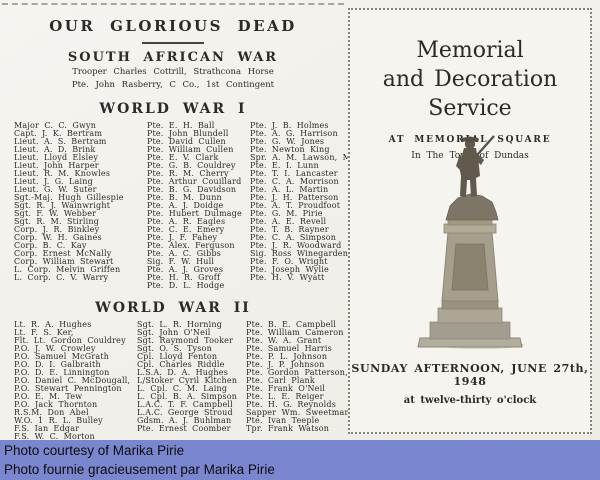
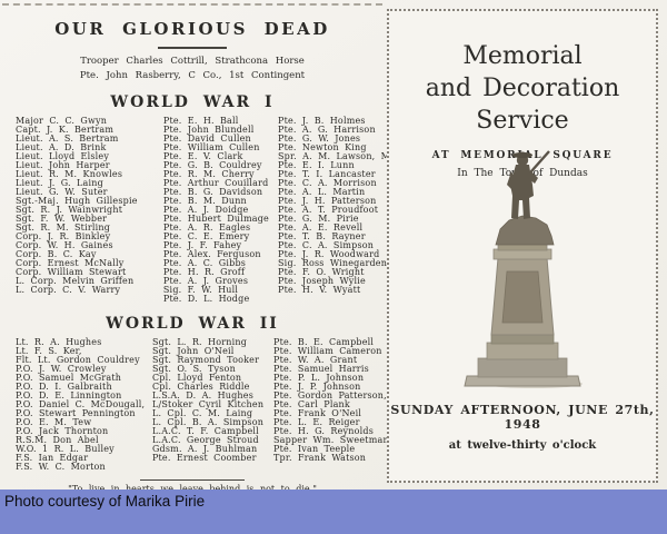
  OUR GLORIOUS DEAD
- SOUTH AFRICAN WAR
  Trooper Charles Cottrill, Strathcona Horse
  Pte. John Rasberry, C Co., 1st Contingent
  WORLD WAR I
  Major C. C. Gwyn
  Capt. J. K. Bertram
  Lieut. A. S. Bertram
  Lieut. A. D. Brink
  Lieut. Lloyd Elsley
  Lieut. John Harper
  Lieut. R. M. Knowles
  Lieut. J. G. Laing
  Lieut. G. W. Suter
  Sgt.-Maj. Hugh Gillespie
  Sgt. R. J. Wainwright
  Sgt. F. W. Webber
  Sgt. R. M. Stirling
  Corp. J. R. Binkley
  Corp. W. H. Gaines
  Corp. B. C. Kay
  Corp. Ernest McNally
  Corp. William Stewart
  L. Corp. Melvin Griffen
  L. Corp. C. V. Warry
  Pte. E. H. Ball
  Pte. John Blundell
  Pte. David Cullen
  Pte. William Cullen
  Pte. E. V. Clark
  Pte. G. B. Couldrey
  Pte. R. M. Cherry
  Pte. Arthur Couillard
  Pte. B. G. Davidson
  Pte. B. M. Dunn
  Pte. A. J. Doidge
  Pte. Hubert Dulmage
  Pte. A. R. Eagles
  Pte. C. E. Emery
  Pte. J. F. Fahey
  Pte. Alex. Ferguson
  Pte. A. C. Gibbs
- Sig. F. W. Hull
+ Pte. H. R. Groff
  Pte. A. J. Groves
- Pte. H. R. Groff
+ Sig. F. W. Hull
  Pte. D. L. Hodge
  Pte. J. B. Holmes
  Pte. A. G. Harrison
  Pte. G. W. Jones
  Pte. Newton King
  Spr. A. M. Lawson, M
  Pte. E. I. Lunn
  Pte. T. I. Lancaster
  Pte. C. A. Morrison
  Pte. A. L. Martin
  Pte. J. H. Patterson
  Pte. A. T. Proudfoot
  Pte. G. M. Pirie
  Pte. A. E. Revell
  Pte. T. B. Rayner
  Pte. C. A. Simpson
  Pte. J. R. Woodward
  Sig. Ross Winegarden
  Pte. F. O. Wright
  Pte. Joseph Wylie
  Pte. H. V. Wyatt
  WORLD WAR II
  Lt. R. A. Hughes
  Lt. F. S. Ker,
  Flt. Lt. Gordon Couldrey
  P.O. J. W. Crowley
  P.O. Samuel McGrath
  P.O. D. I. Galbraith
  P.O. D. E. Linnington
  P.O. Daniel C. McDougall,
  P.O. Stewart Pennington
  P.O. E. M. Tew
  P.O. Jack Thornton
  R.S.M. Don Abel
  W.O. 1 R. L. Bulley
  F.S. Ian Edgar
  F.S. W. C. Morton
  Sgt. L. R. Horning
  Sgt. John O'Neil
  Sgt. Raymond Tooker
  Sgt. O. S. Tyson
  Cpl. Lloyd Fenton
  Cpl. Charles Riddle
  L.S.A. D. A. Hughes
  L/Stoker Cyril Kitchen
  L. Cpl. C. M. Laing
  L. Cpl. B. A. Simpson
  L.A.C. T. F. Campbell
  L.A.C. George Stroud
  Gdsm. A. J. Buhlman
  Pte. Ernest Coomber
  Pte. B. E. Campbell
  Pte. William Cameron
  Pte. W. A. Grant
  Pte. Samuel Harris
  Pte. P. L. Johnson
  Pte. J. P. Johnson
  Pte. Gordon Patterson,
  Pte. Carl Plank
  Pte. Frank O'Neil
  Pte. L. E. Reiger
  Pte. H. G. Reynolds
  Sapper Wm. Sweetma
  Pte. Ivan Teeple
  Tpr. Frank Watson
  Memorial
  and Decoration Service
  AT MEMORL SQUARE
  In The To of Dundas
  SUNDAY AFTERNOON, JUNE 27th, 1948
  at twelve-thirty o'clock
  Photo courtesy of Marika Pirie
- Photo fournie gracieusement par Marika Pirie
